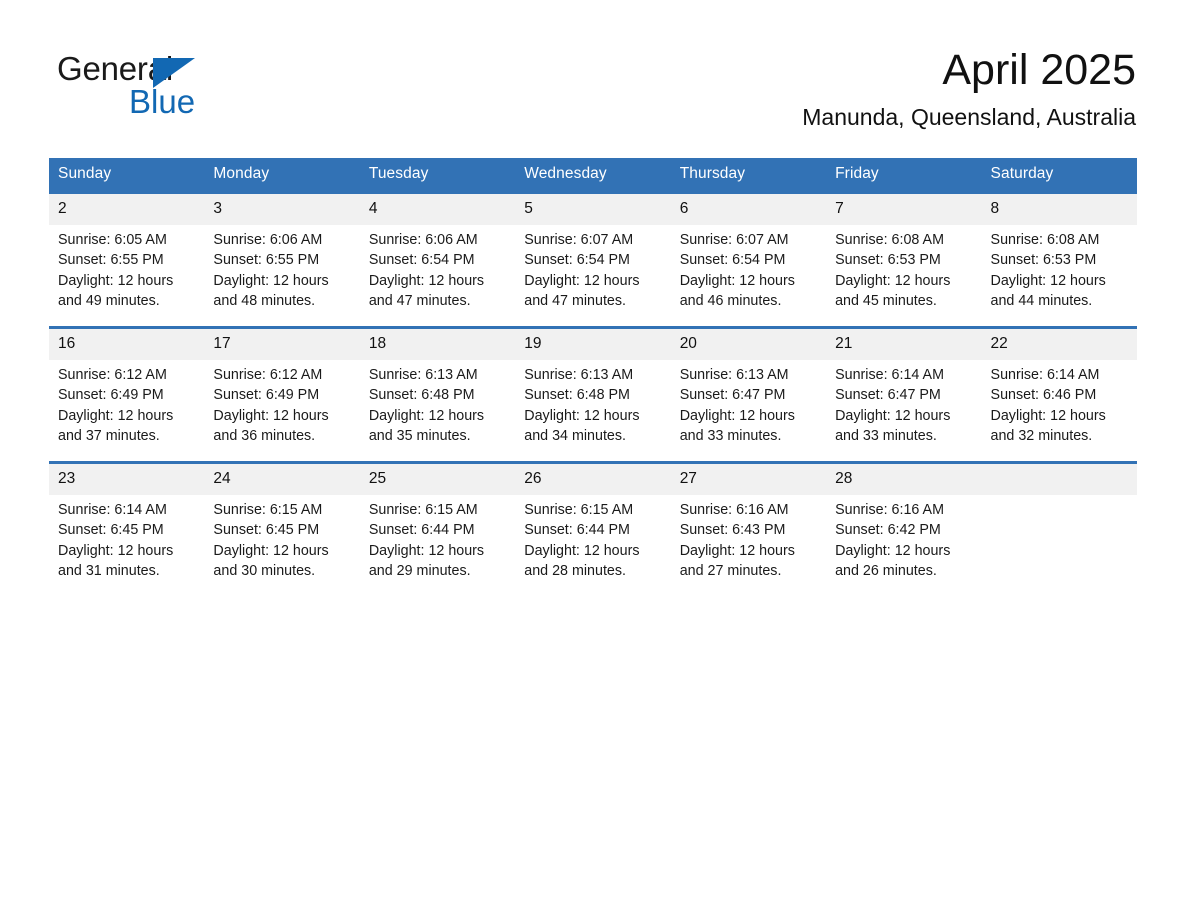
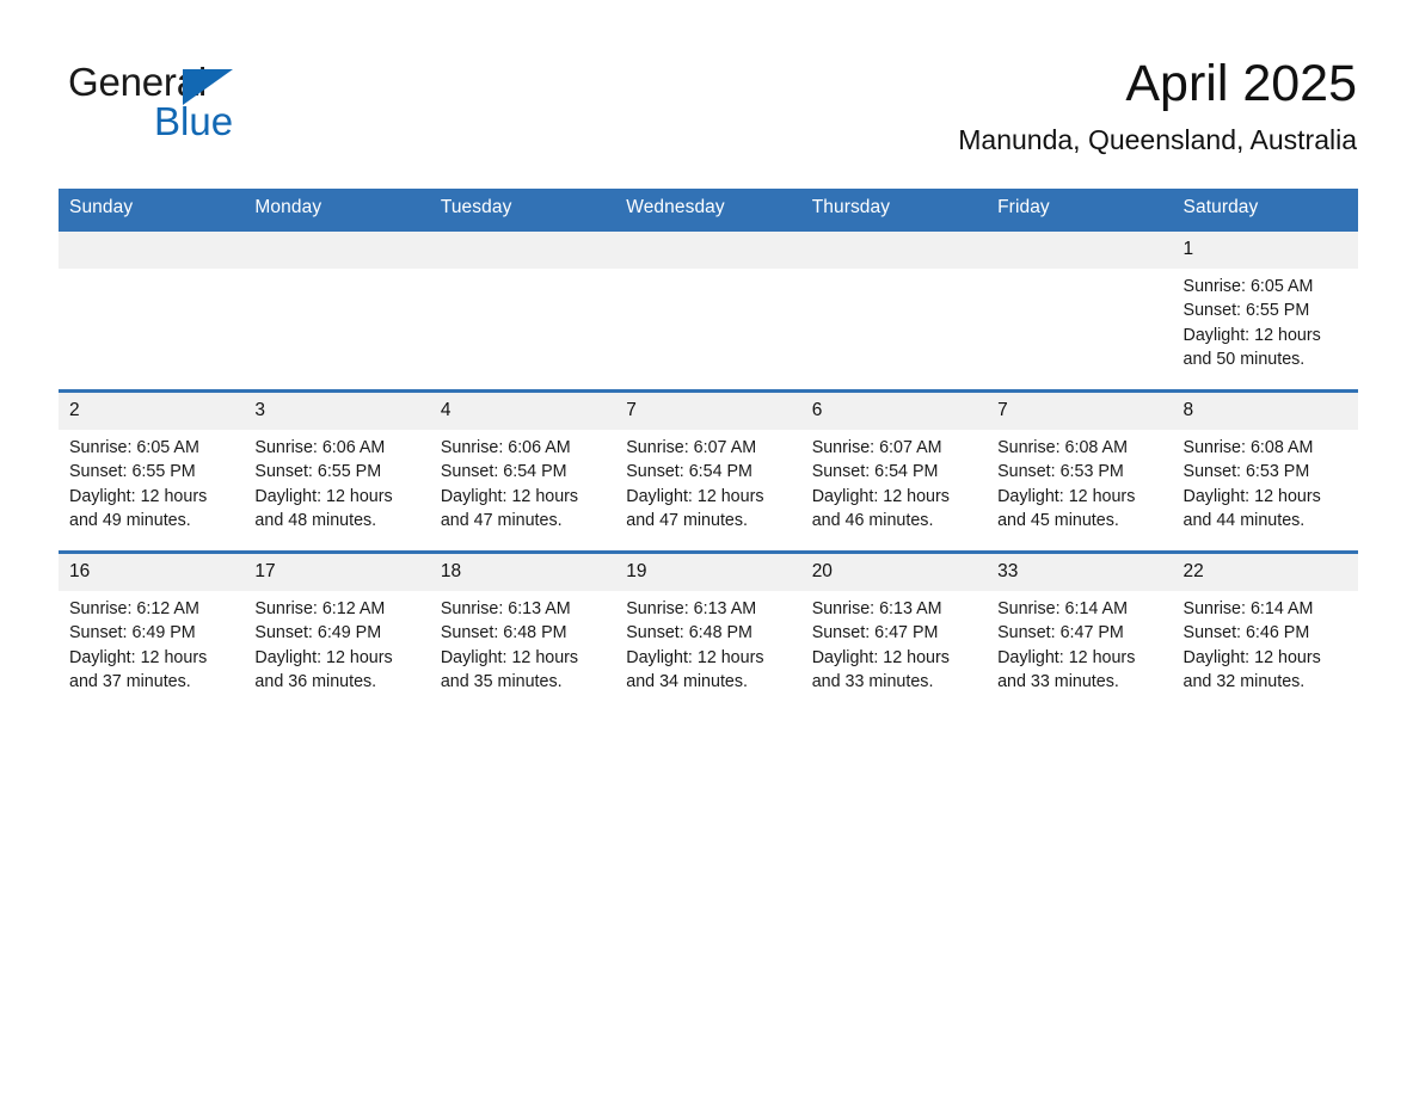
  General
  Blue
  April 2025
  Manunda, Queensland, Australia
  Sunday	Monday	Tuesday	Wednesday	Thursday	Friday	Saturday
+ 						1Sunrise: 6:05 AMSunset: 6:55 PMDaylight: 12 hours and 50 minutes.
- 2Sunrise: 6:05 AMSunset: 6:55 PMDaylight: 12 hours and 49 minutes.	3Sunrise: 6:06 AMSunset: 6:55 PMDaylight: 12 hours and 48 minutes.	4Sunrise: 6:06 AMSunset: 6:54 PMDaylight: 12 hours and 47 minutes.	5Sunrise: 6:07 AMSunset: 6:54 PMDaylight: 12 hours and 47 minutes.	6Sunrise: 6:07 AMSunset: 6:54 PMDaylight: 12 hours and 46 minutes.	7Sunrise: 6:08 AMSunset: 6:53 PMDaylight: 12 hours and 45 minutes.	8Sunrise: 6:08 AMSunset: 6:53 PMDaylight: 12 hours and 44 minutes.
+ 2Sunrise: 6:05 AMSunset: 6:55 PMDaylight: 12 hours and 49 minutes.	3Sunrise: 6:06 AMSunset: 6:55 PMDaylight: 12 hours and 48 minutes.	4Sunrise: 6:06 AMSunset: 6:54 PMDaylight: 12 hours and 47 minutes.	7Sunrise: 6:07 AMSunset: 6:54 PMDaylight: 12 hours and 47 minutes.	6Sunrise: 6:07 AMSunset: 6:54 PMDaylight: 12 hours and 46 minutes.	7Sunrise: 6:08 AMSunset: 6:53 PMDaylight: 12 hours and 45 minutes.	8Sunrise: 6:08 AMSunset: 6:53 PMDaylight: 12 hours and 44 minutes.
- 16Sunrise: 6:12 AMSunset: 6:49 PMDaylight: 12 hours and 37 minutes.	17Sunrise: 6:12 AMSunset: 6:49 PMDaylight: 12 hours and 36 minutes.	18Sunrise: 6:13 AMSunset: 6:48 PMDaylight: 12 hours and 35 minutes.	19Sunrise: 6:13 AMSunset: 6:48 PMDaylight: 12 hours and 34 minutes.	20Sunrise: 6:13 AMSunset: 6:47 PMDaylight: 12 hours and 33 minutes.	21Sunrise: 6:14 AMSunset: 6:47 PMDaylight: 12 hours and 33 minutes.	22Sunrise: 6:14 AMSunset: 6:46 PMDaylight: 12 hours and 32 minutes.
+ 16Sunrise: 6:12 AMSunset: 6:49 PMDaylight: 12 hours and 37 minutes.	17Sunrise: 6:12 AMSunset: 6:49 PMDaylight: 12 hours and 36 minutes.	18Sunrise: 6:13 AMSunset: 6:48 PMDaylight: 12 hours and 35 minutes.	19Sunrise: 6:13 AMSunset: 6:48 PMDaylight: 12 hours and 34 minutes.	20Sunrise: 6:13 AMSunset: 6:47 PMDaylight: 12 hours and 33 minutes.	33Sunrise: 6:14 AMSunset: 6:47 PMDaylight: 12 hours and 33 minutes.	22Sunrise: 6:14 AMSunset: 6:46 PMDaylight: 12 hours and 32 minutes.
- 23Sunrise: 6:14 AMSunset: 6:45 PMDaylight: 12 hours and 31 minutes.	24Sunrise: 6:15 AMSunset: 6:45 PMDaylight: 12 hours and 30 minutes.	25Sunrise: 6:15 AMSunset: 6:44 PMDaylight: 12 hours and 29 minutes.	26Sunrise: 6:15 AMSunset: 6:44 PMDaylight: 12 hours and 28 minutes.	27Sunrise: 6:16 AMSunset: 6:43 PMDaylight: 12 hours and 27 minutes.	28Sunrise: 6:16 AMSunset: 6:42 PMDaylight: 12 hours and 26 minutes.
